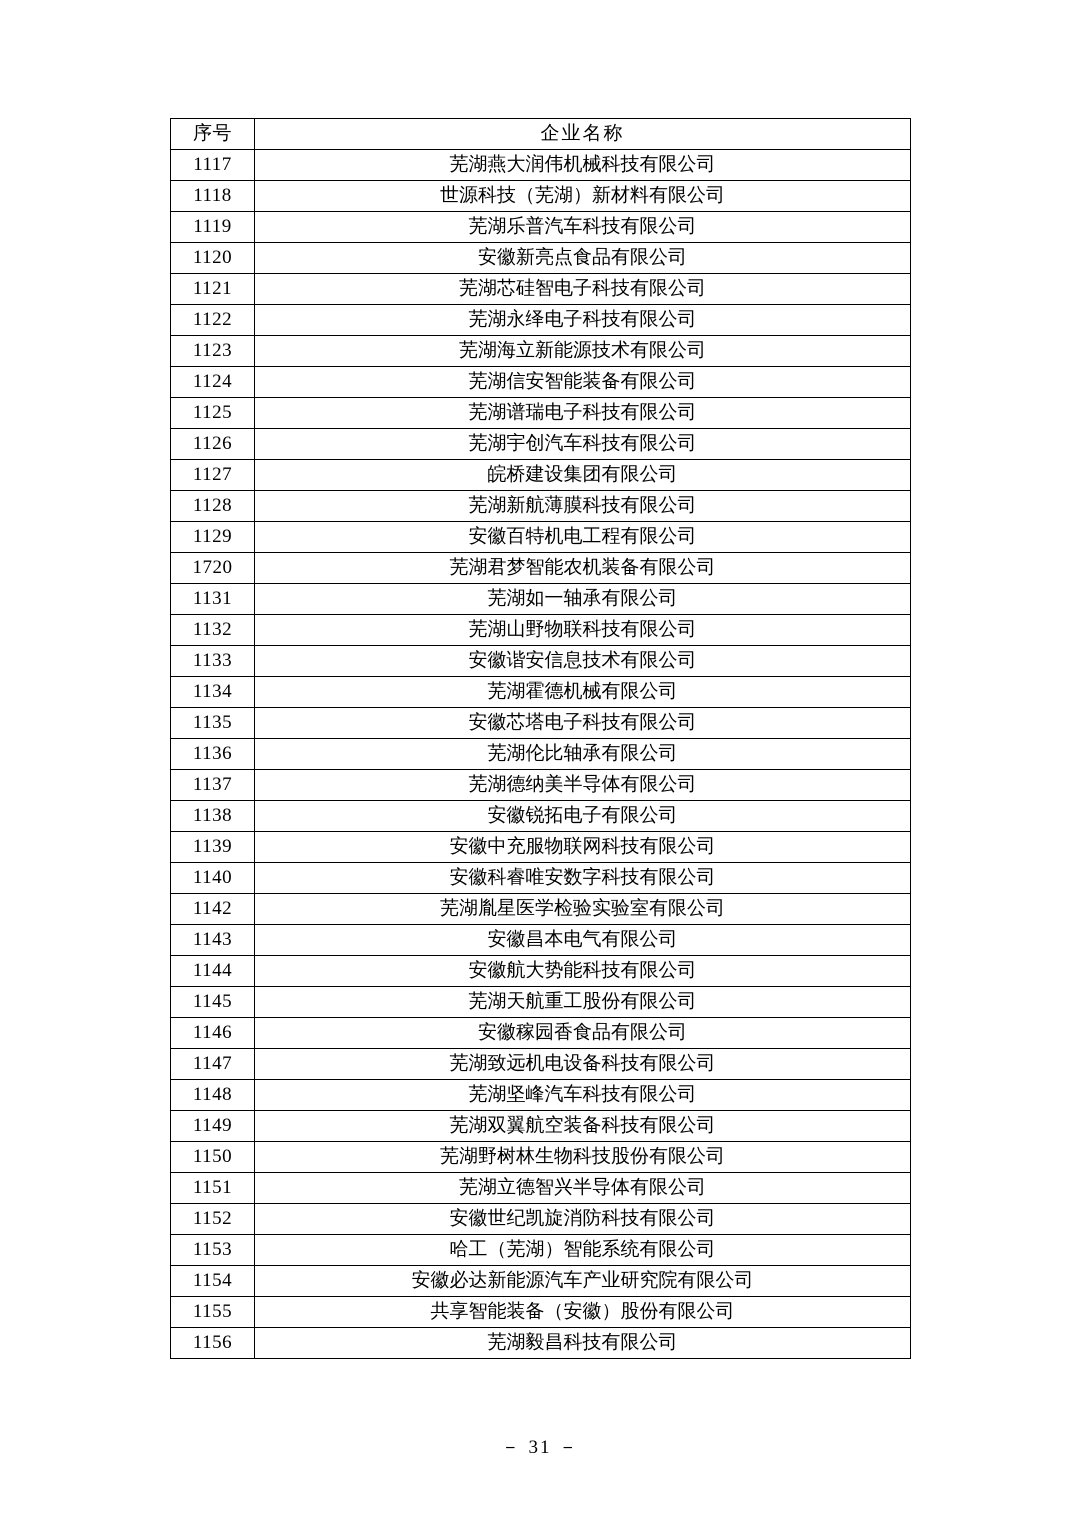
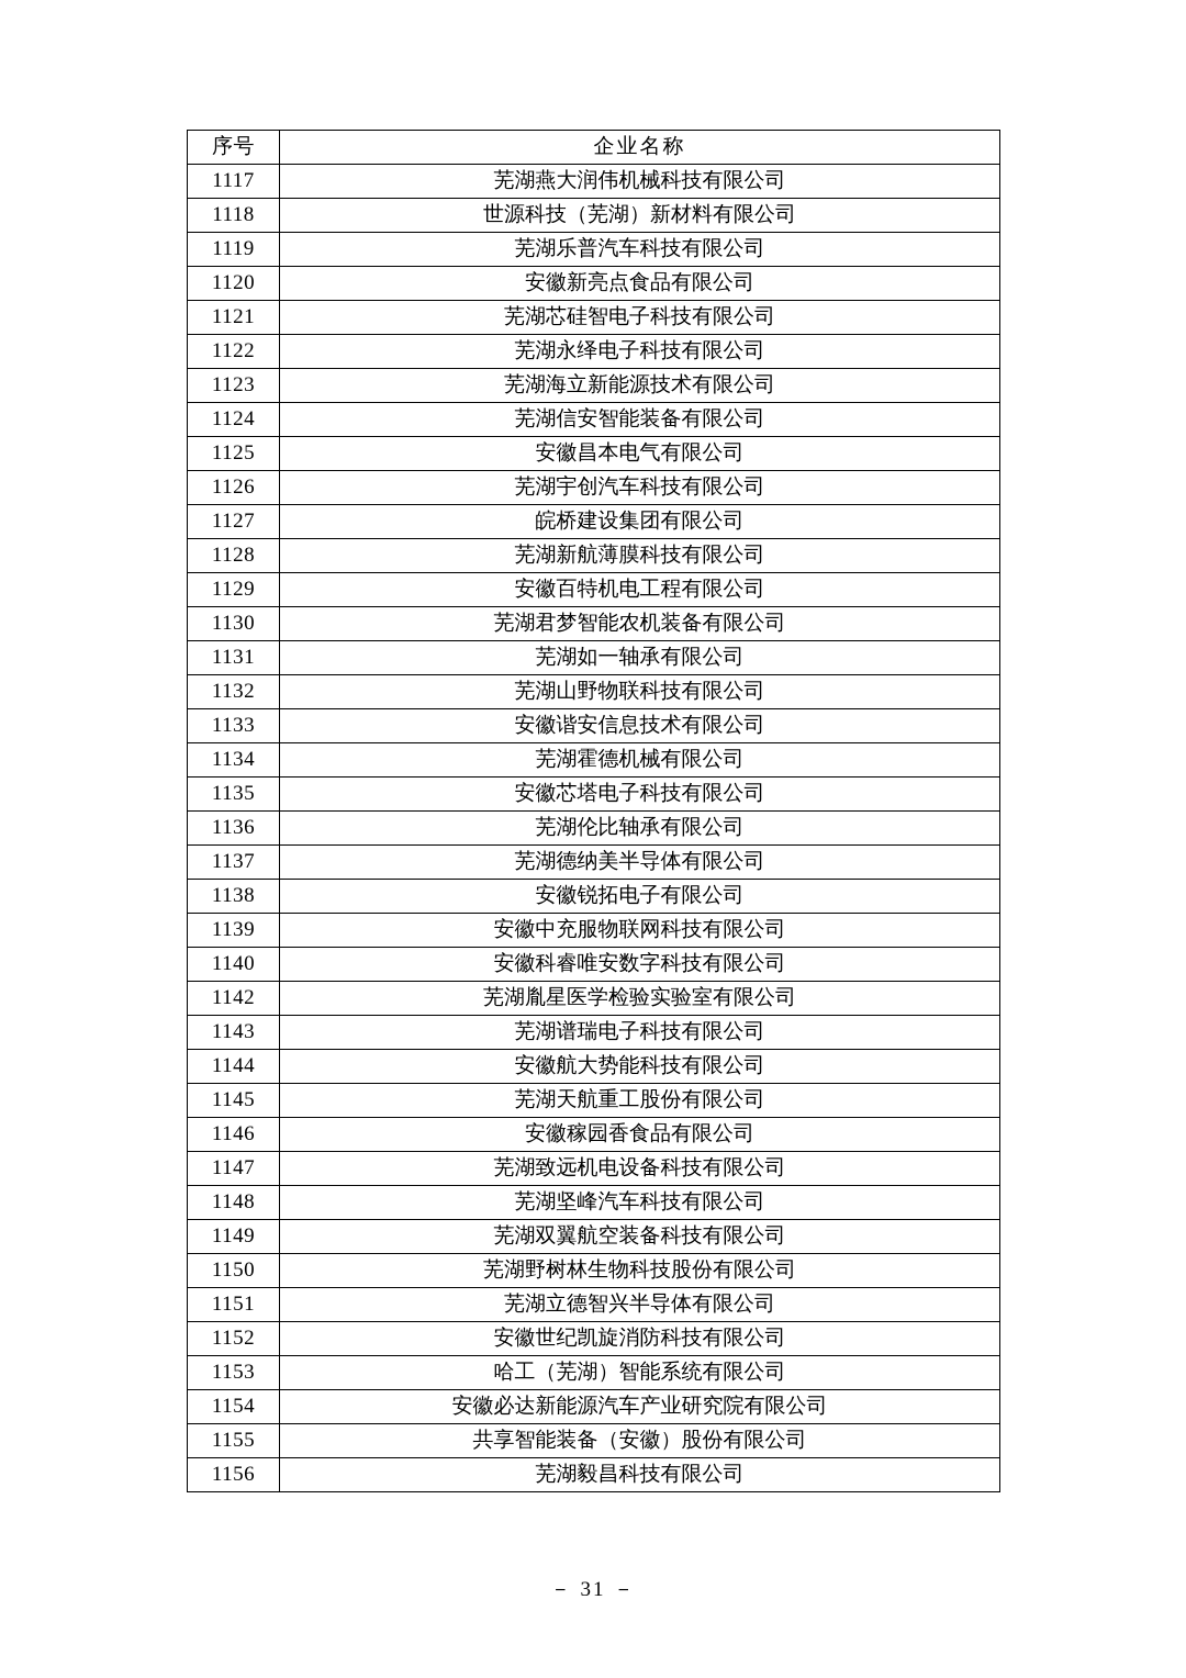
  序号	企业名称
  1117	芜湖燕大润伟机械科技有限公司
  1118	世源科技（芜湖）新材料有限公司
  1119	芜湖乐普汽车科技有限公司
  1120	安徽新亮点食品有限公司
  1121	芜湖芯硅智电子科技有限公司
  1122	芜湖永绎电子科技有限公司
  1123	芜湖海立新能源技术有限公司
  1124	芜湖信安智能装备有限公司
- 1125	芜湖谱瑞电子科技有限公司
+ 1125	安徽昌本电气有限公司
  1126	芜湖宇创汽车科技有限公司
  1127	皖桥建设集团有限公司
  1128	芜湖新航薄膜科技有限公司
  1129	安徽百特机电工程有限公司
- 1720	芜湖君梦智能农机装备有限公司
+ 1130	芜湖君梦智能农机装备有限公司
  1131	芜湖如一轴承有限公司
  1132	芜湖山野物联科技有限公司
  1133	安徽谐安信息技术有限公司
  1134	芜湖霍德机械有限公司
  1135	安徽芯塔电子科技有限公司
  1136	芜湖伦比轴承有限公司
  1137	芜湖德纳美半导体有限公司
  1138	安徽锐拓电子有限公司
  1139	安徽中充服物联网科技有限公司
  1140	安徽科睿唯安数字科技有限公司
  1142	芜湖胤星医学检验实验室有限公司
- 1143	安徽昌本电气有限公司
+ 1143	芜湖谱瑞电子科技有限公司
  1144	安徽航大势能科技有限公司
  1145	芜湖天航重工股份有限公司
  1146	安徽稼园香食品有限公司
  1147	芜湖致远机电设备科技有限公司
  1148	芜湖坚峰汽车科技有限公司
  1149	芜湖双翼航空装备科技有限公司
  1150	芜湖野树林生物科技股份有限公司
  1151	芜湖立德智兴半导体有限公司
  1152	安徽世纪凯旋消防科技有限公司
  1153	哈工（芜湖）智能系统有限公司
  1154	安徽必达新能源汽车产业研究院有限公司
  1155	共享智能装备（安徽）股份有限公司
  1156	芜湖毅昌科技有限公司
  － 31 －
